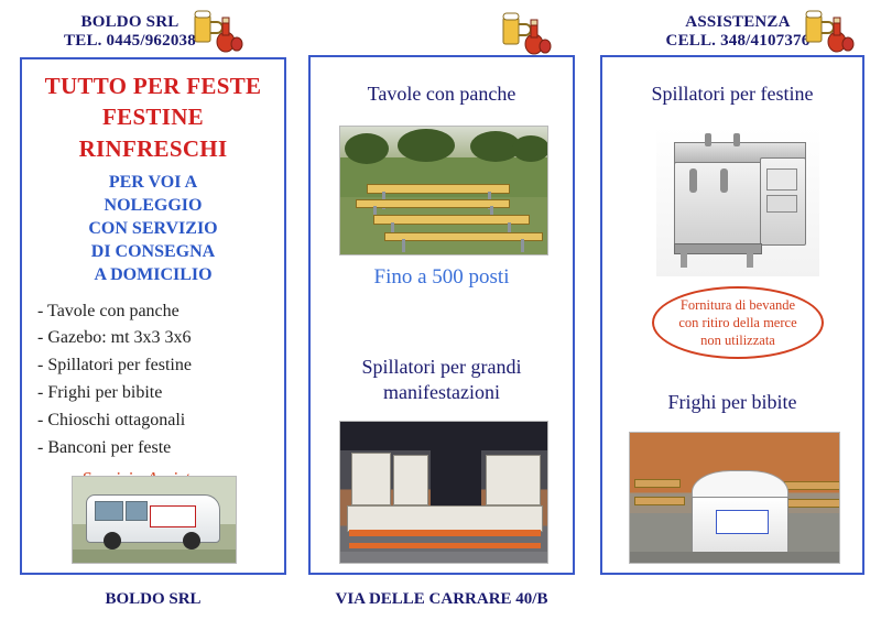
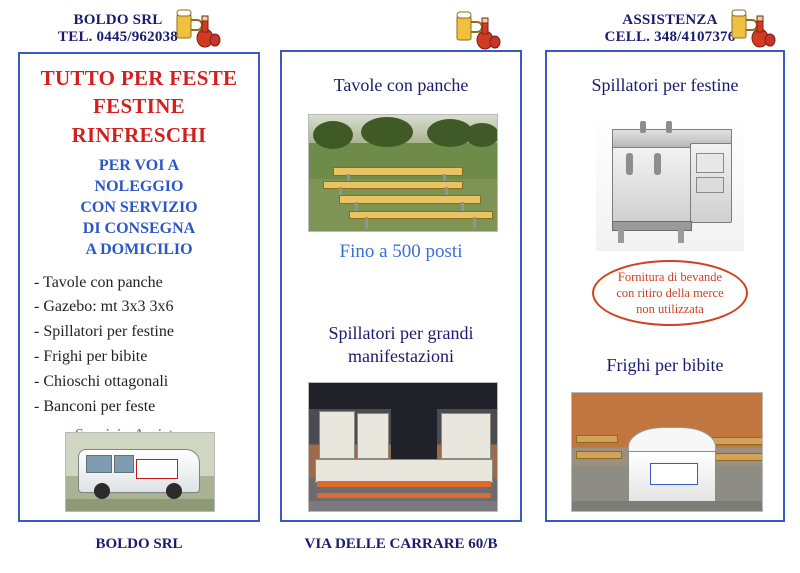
  BOLDO SRL
  TEL. 0445/962038
  ASSISTENZA
  CELL. 348/4107376
  TUTTO PER FESTE
  FESTINE
  RINFRESCHI
  PER VOI A
  NOLEGGIO
  CON SERVIZIO
  DI CONSEGNA
  A DOMICILIO
  - Tavole con panche
  - Gazebo: mt 3x3 3x6
  - Spillatori per festine
  - Frighi per bibite
  - Chioschi ottagonali
  - Banconi per feste
  BOLDO SRL
  Tavole con panche
  Fino a 500 posti
  Spillatori per grandi
  manifestazioni
- VIA DELLE CARRARE 40/B
+ VIA DELLE CARRARE 60/B
  Spillatori per festine
  Fornitura di bevande
  con ritiro della merce
  non utilizzata
  Frighi per bibite
